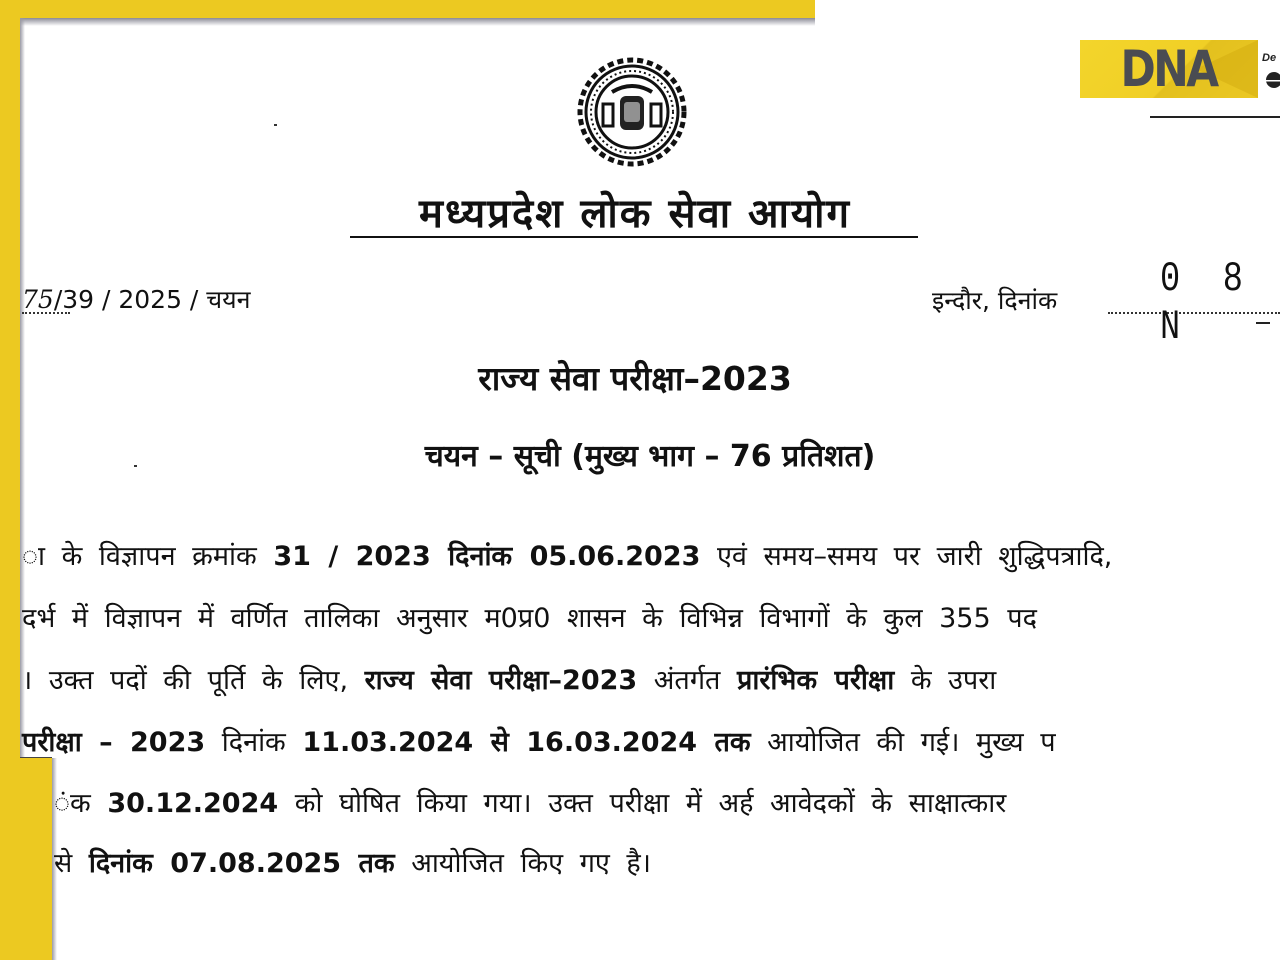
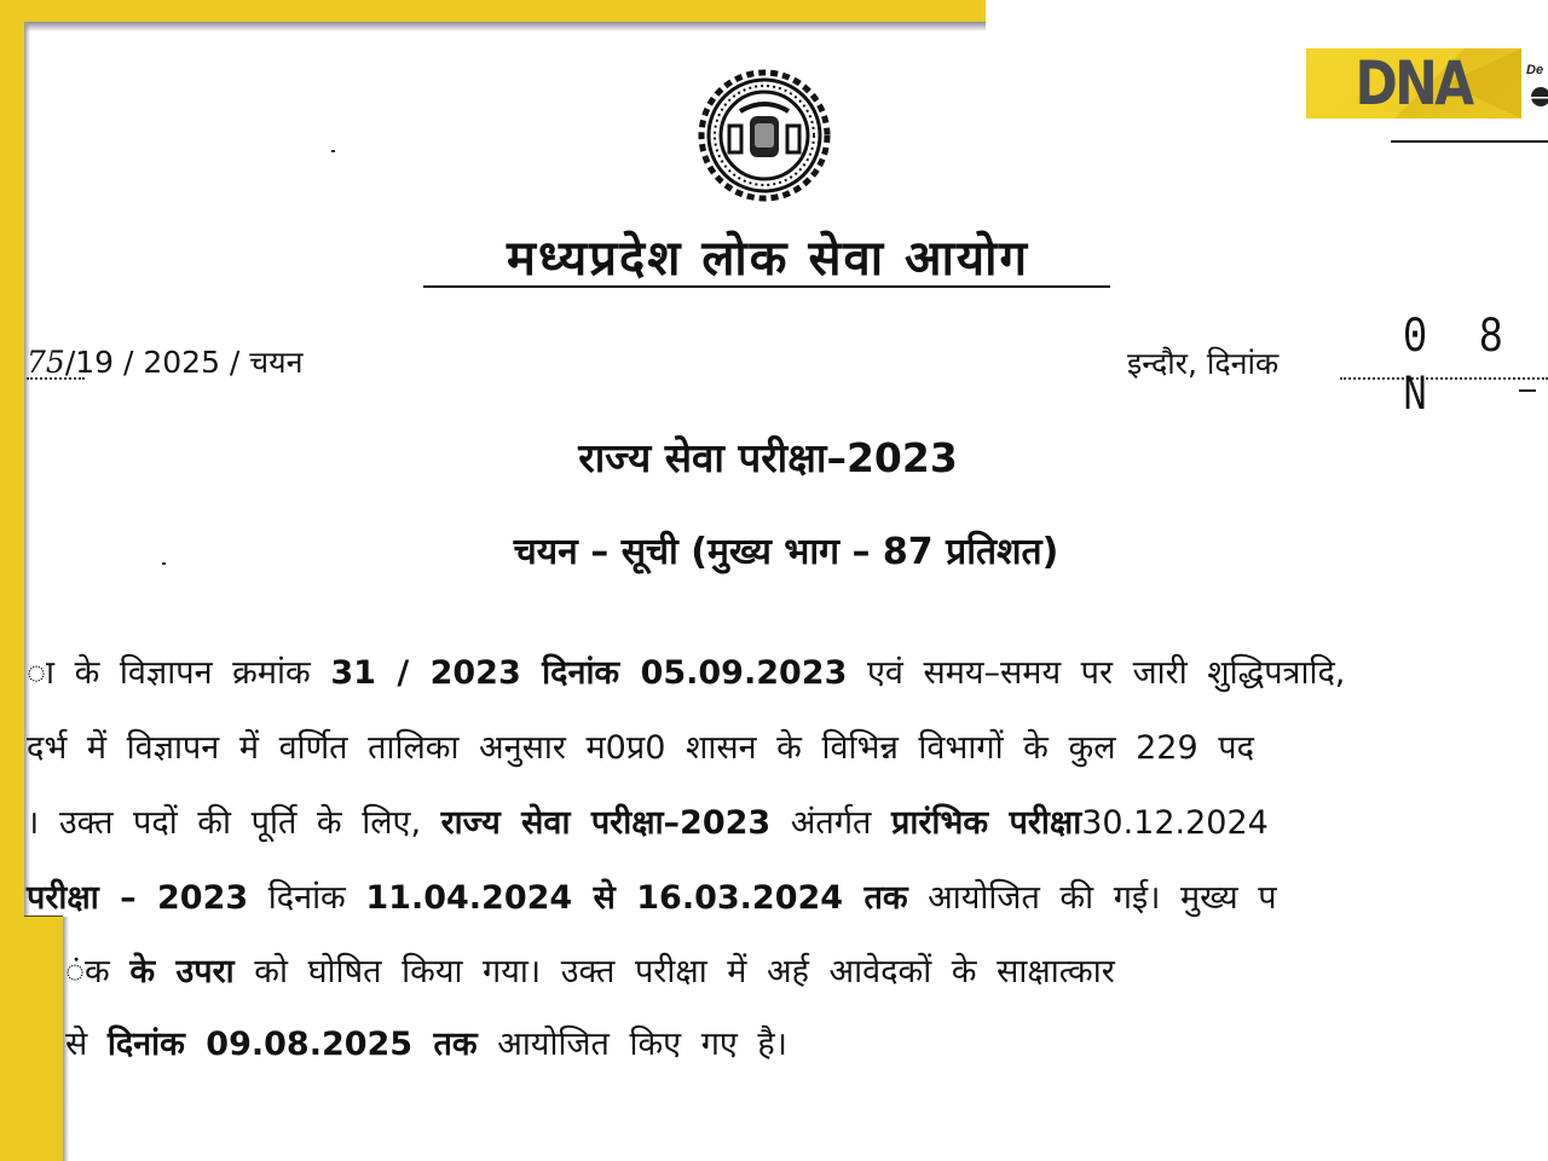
  DNA
  De
  मध्यप्रदेश लोक सेवा आयोग
- 75/39 / 2025 / चयन
+ 75/19 / 2025 / चयन
  इन्दौर, दिनांक
  0 8 N
  राज्य सेवा परीक्षा–2023
- चयन – सूची (मुख्य भाग – 76 प्रतिशत)
+ चयन – सूची (मुख्य भाग – 87 प्रतिशत)
- ा के विज्ञापन क्रमांक 31 / 2023 दिनांक 05.06.2023 एवं समय–समय पर जारी शुद्धिपत्रादि,
+ ा के विज्ञापन क्रमांक 31 / 2023 दिनांक 05.09.2023 एवं समय–समय पर जारी शुद्धिपत्रादि,
- दर्भ में विज्ञापन में वर्णित तालिका अनुसार म0प्र0 शासन के विभिन्न विभागों के कुल 355 पद
+ दर्भ में विज्ञापन में वर्णित तालिका अनुसार म0प्र0 शासन के विभिन्न विभागों के कुल 229 पद
- । उक्त पदों की पूर्ति के लिए, राज्य सेवा परीक्षा–2023 अंतर्गत प्रारंभिक परीक्षा के उपरा
+ । उक्त पदों की पूर्ति के लिए, राज्य सेवा परीक्षा–2023 अंतर्गत प्रारंभिक परीक्षा30.12.2024
- परीक्षा – 2023 दिनांक 11.03.2024 से 16.03.2024 तक आयोजित की गई। मुख्य प
+ परीक्षा – 2023 दिनांक 11.04.2024 से 16.03.2024 तक आयोजित की गई। मुख्य प
- ंक 30.12.2024 को घोषित किया गया। उक्त परीक्षा में अर्ह आवेदकों के साक्षात्कार
+ ंक के उपरा को घोषित किया गया। उक्त परीक्षा में अर्ह आवेदकों के साक्षात्कार
- से दिनांक 07.08.2025 तक आयोजित किए गए है।
+ से दिनांक 09.08.2025 तक आयोजित किए गए है।
